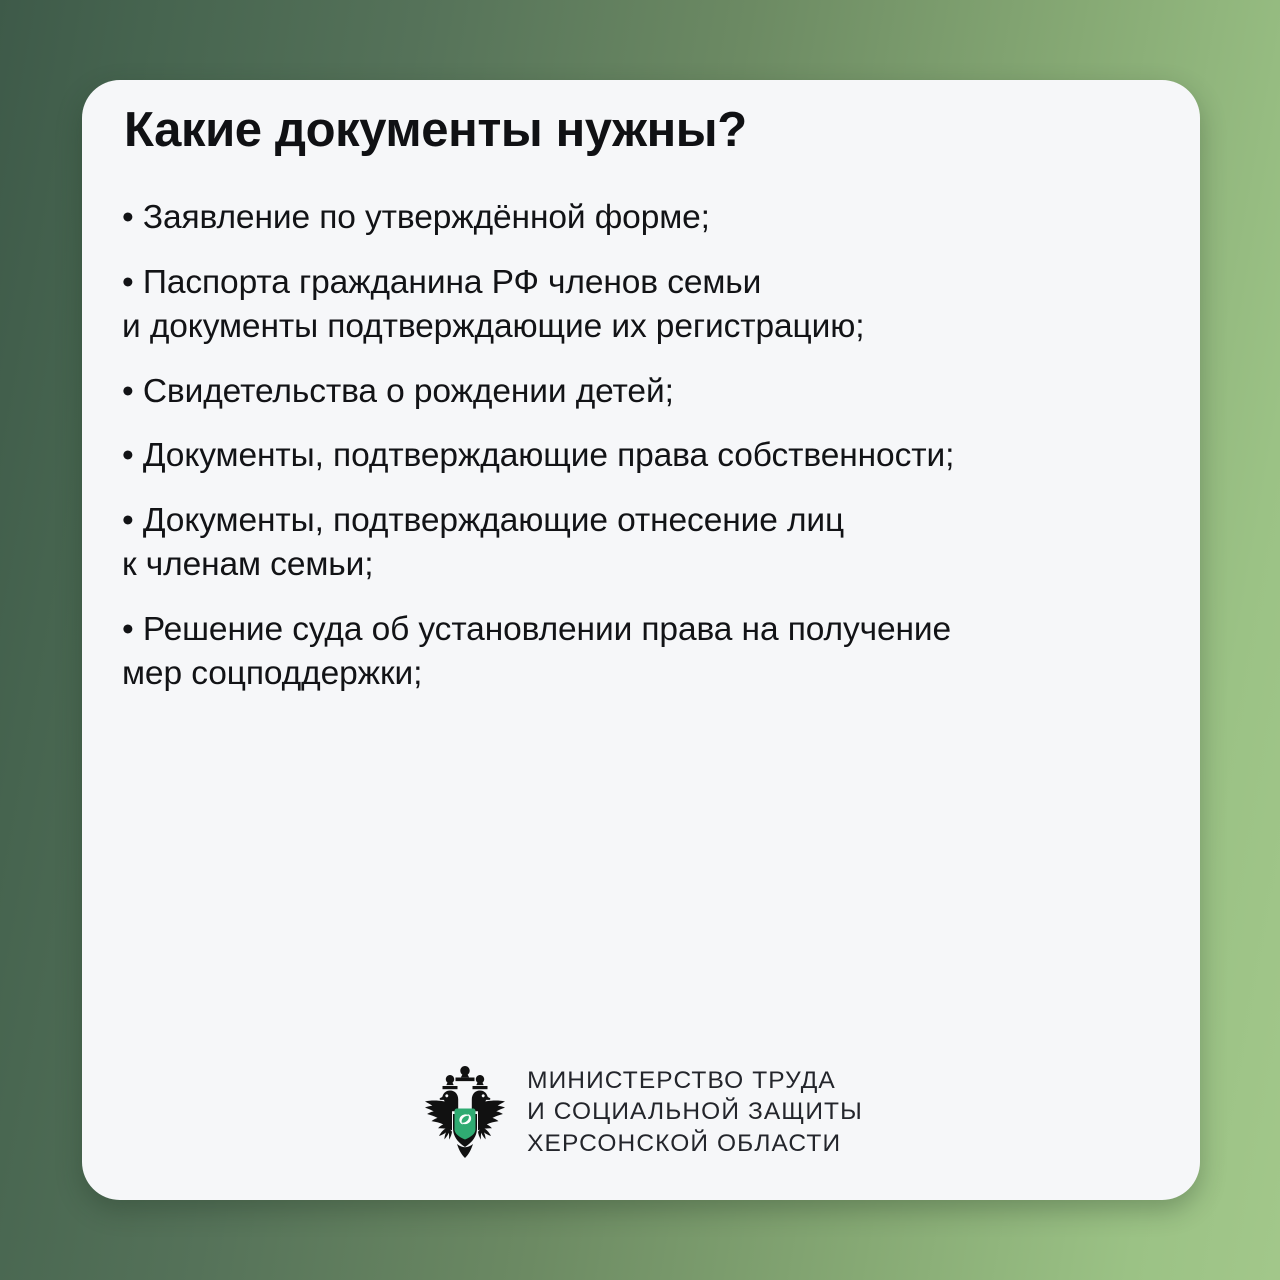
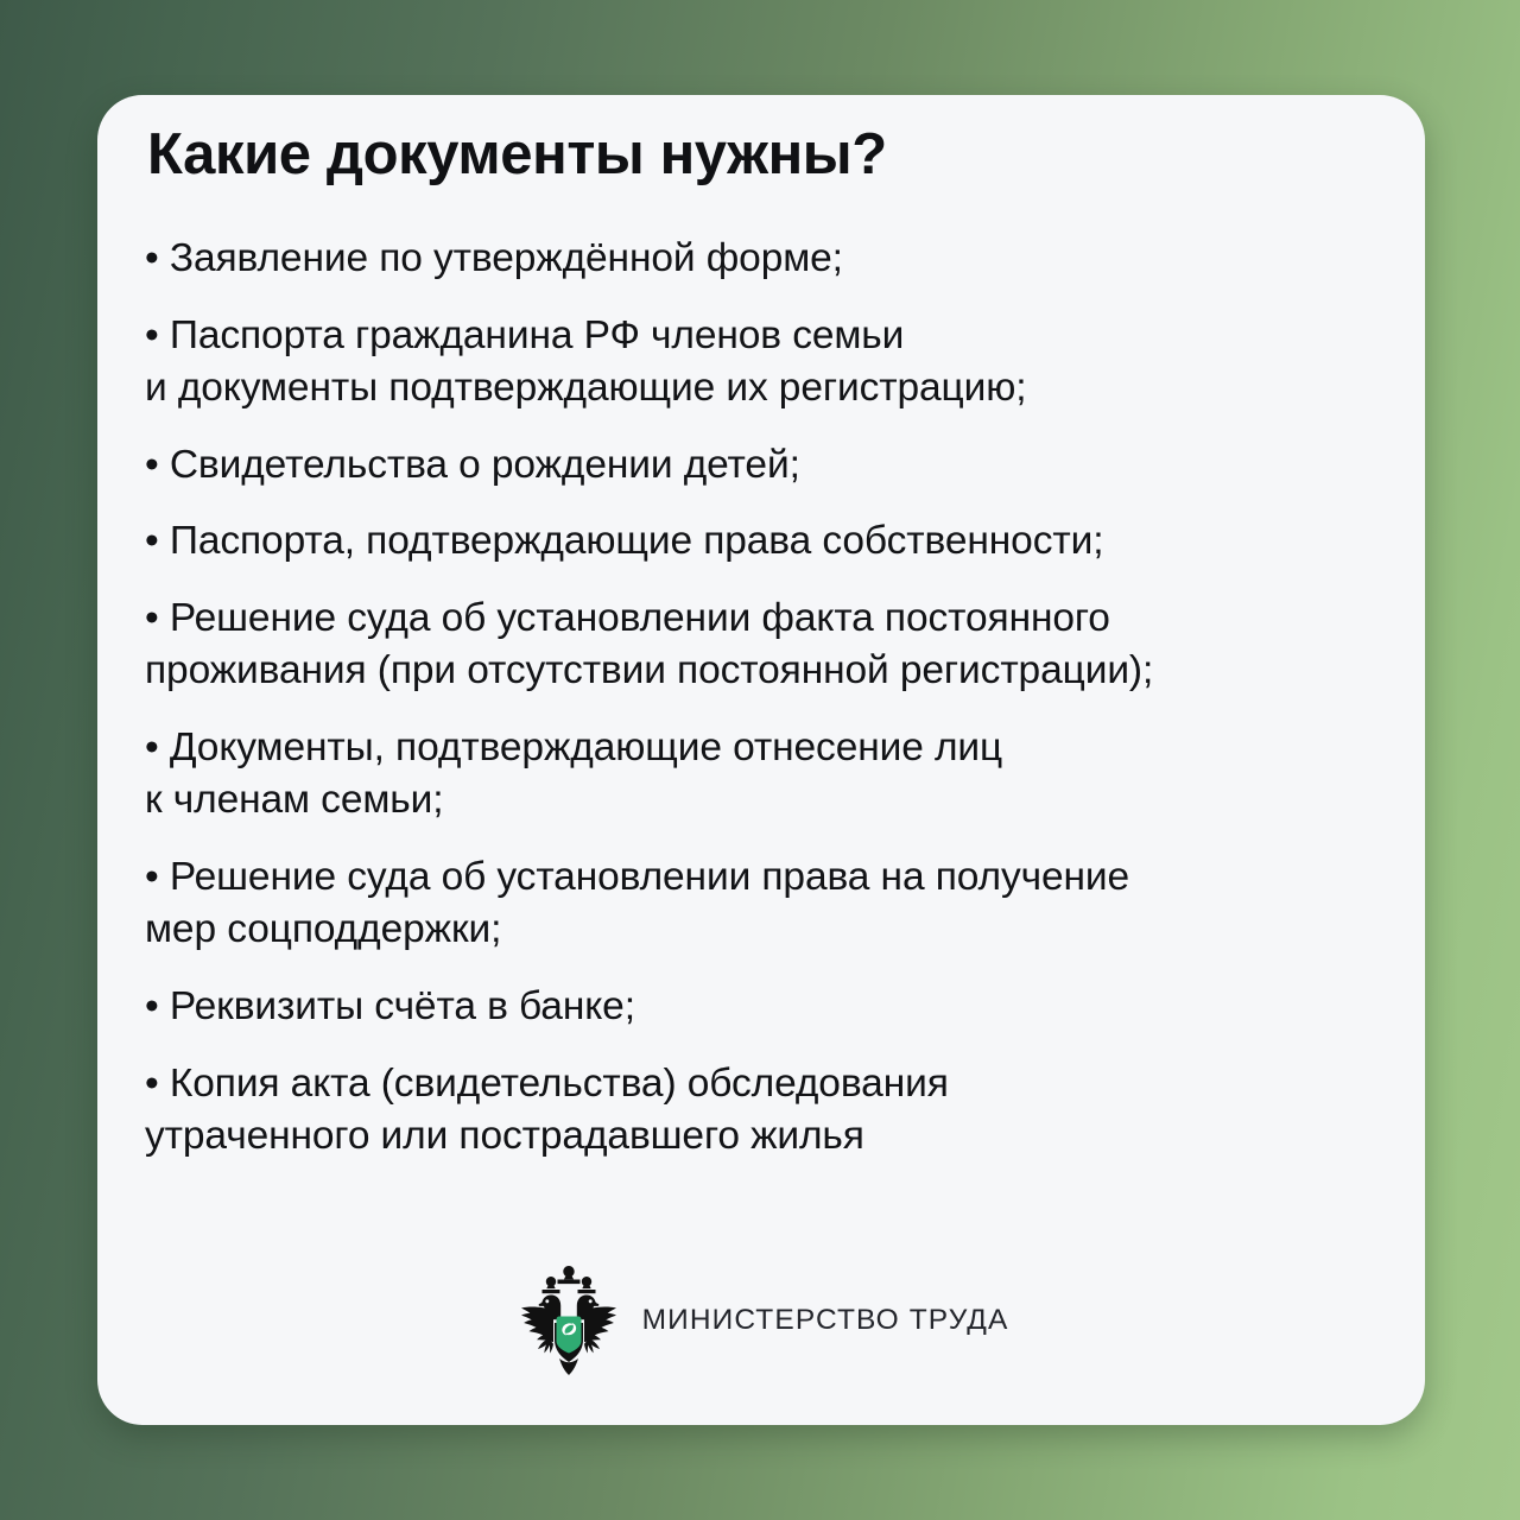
  Какие документы нужны?
  • Заявление по утверждённой форме;
  • Паспорта гражданина РФ членов семьи
  и документы подтверждающие их регистрацию;
  • Свидетельства о рождении детей;
- • Документы, подтверждающие права собственности;
+ • Паспорта, подтверждающие права собственности;
+ • Решение суда об установлении факта постоянного
+ проживания (при отсутствии постоянной регистрации);
  • Документы, подтверждающие отнесение лиц
  к членам семьи;
  • Решение суда об установлении права на получение
  мер соцподдержки;
+ • Реквизиты счёта в банке;
+ • Копия акта (свидетельства) обследования
+ утраченного или пострадавшего жилья
  МИНИСТЕРСТВО ТРУДА
- И СОЦИАЛЬНОЙ ЗАЩИТЫ
- ХЕРСОНСКОЙ ОБЛАСТИ
